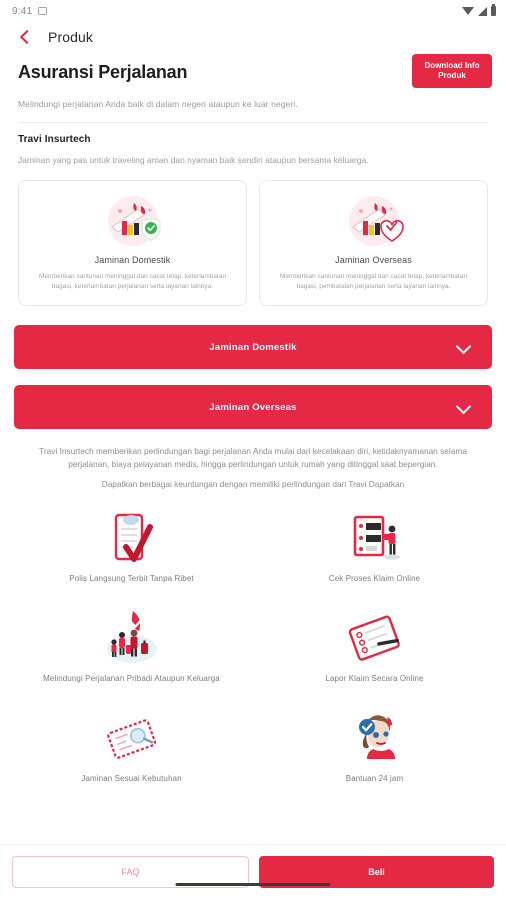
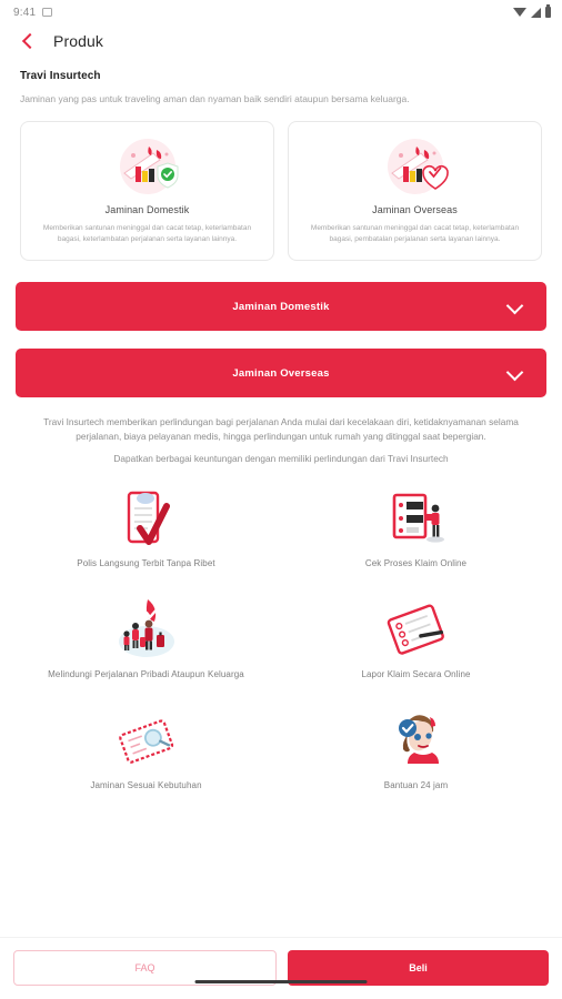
  9:41
  Produk
- Asuransi Perjalanan
- Download Info Produk
- Melindungi perjalanan Anda baik di dalam negeri ataupun ke luar negeri.
  Travi Insurtech
  Jaminan yang pas untuk traveling aman dan nyaman baik sendiri ataupun bersama keluarga.
  Jaminan Domestik
  Jaminan Overseas
  Jaminan Domestik
  Jaminan Overseas
  Travi Insurtech memberikan perlindungan bagi perjalanan Anda mulai dari kecelakaan diri, ketidaknyamanan selama perjalanan, biaya pelayanan medis, hingga perlindungan untuk rumah yang ditinggal saat bepergian.
- Dapatkan berbagai keuntungan dengan memiliki perlindungan dari Travi Dapatkan
+ Dapatkan berbagai keuntungan dengan memiliki perlindungan dari Travi Insurtech
  Polis Langsung Terbit Tanpa Ribet
  Cek Proses Klaim Online
  Melindungi Perjalanan Pribadi Ataupun Keluarga
  Lapor Klaim Secara Online
  Jaminan Sesuai Kebutuhan
  Bantuan 24 jam
  FAQ
  Beli
